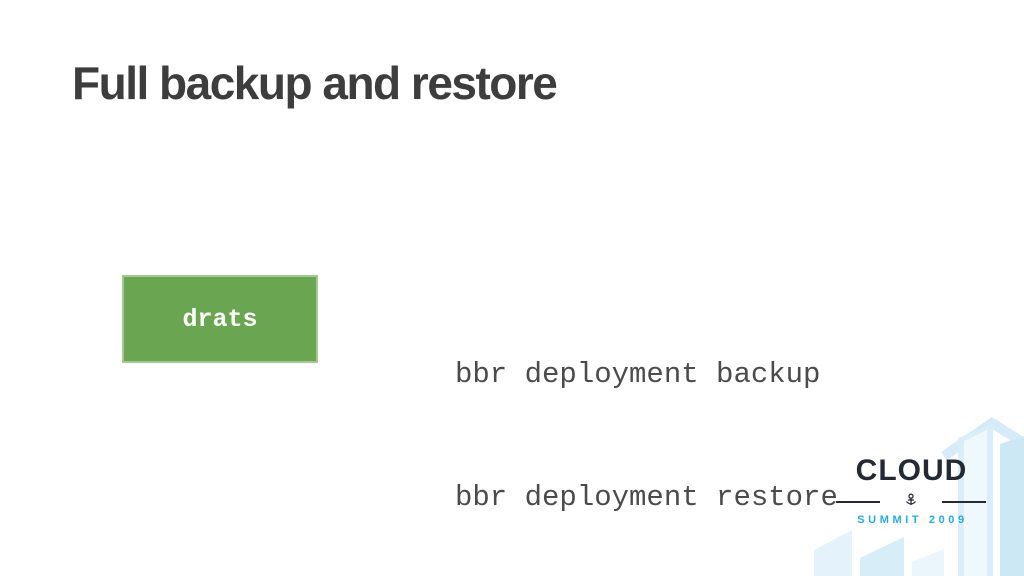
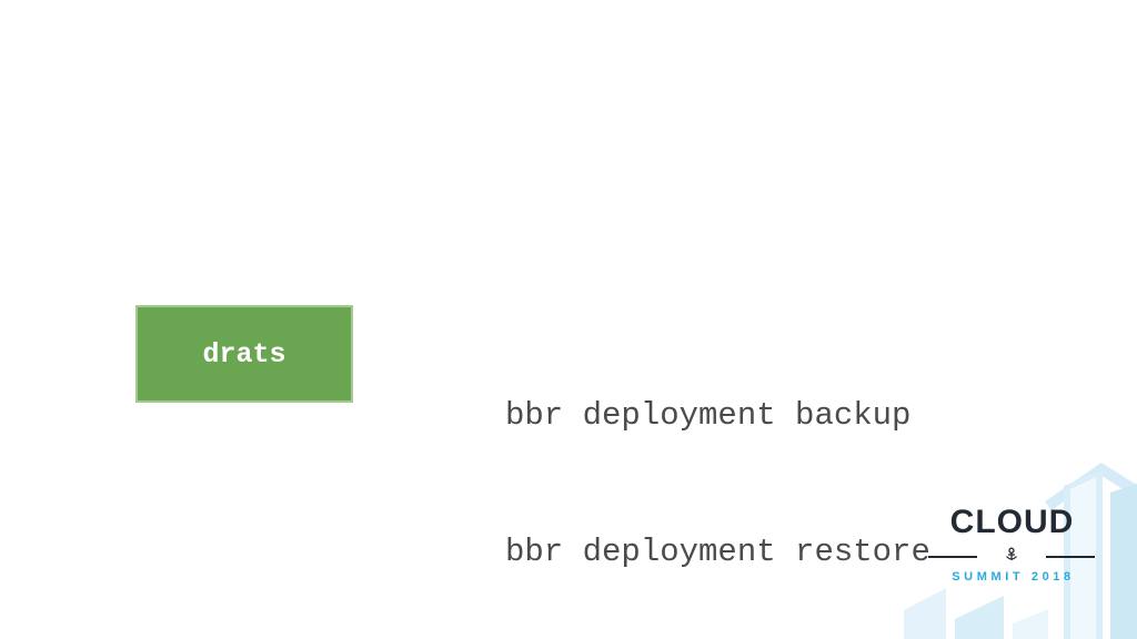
- Full backup and restore
  drats
  bbr deployment backup
  bbr deployment restore
  CLOUD
- SUMMIT 2009
+ SUMMIT 2018
